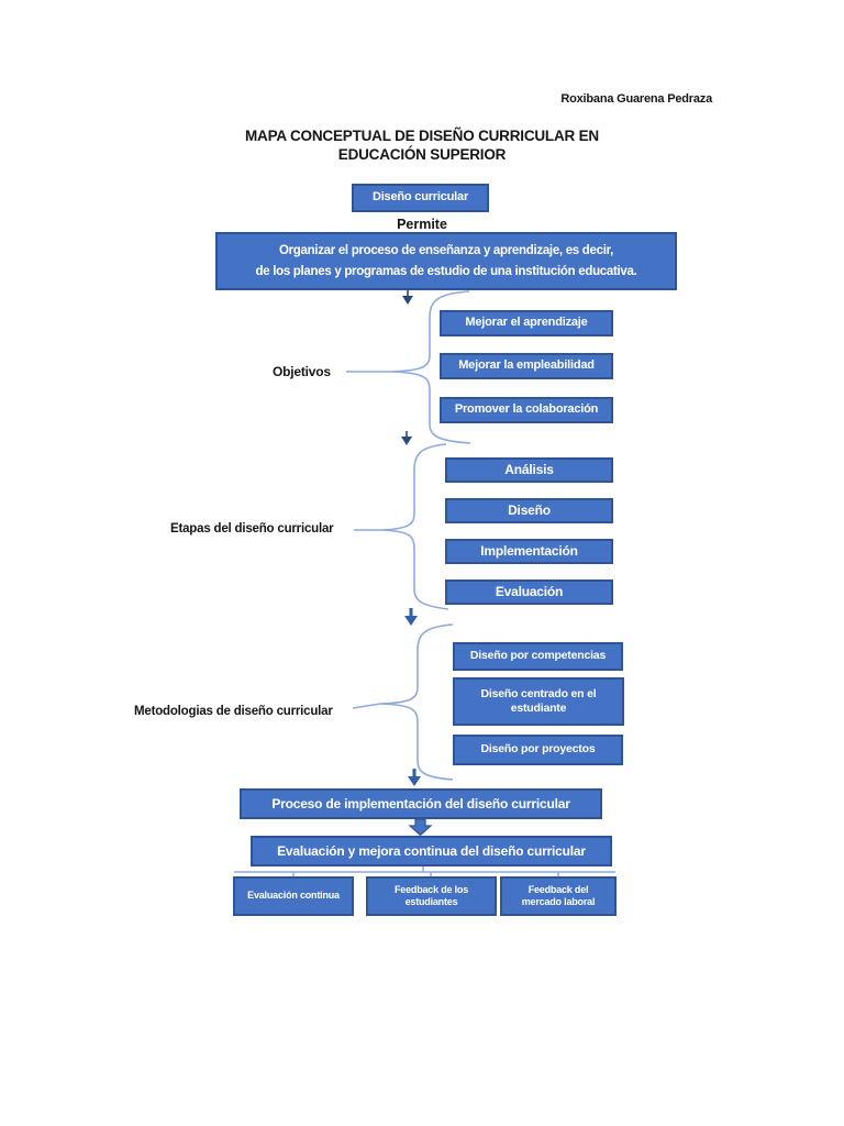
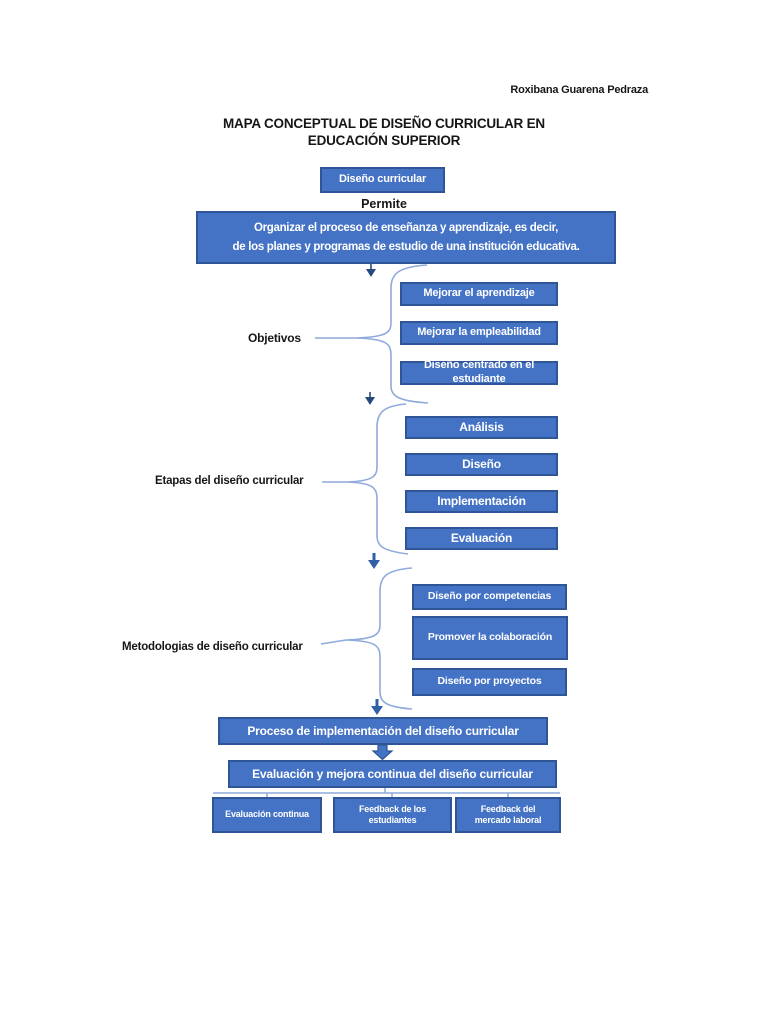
  Roxibana Guarena Pedraza
  MAPA CONCEPTUAL DE DISEÑO CURRICULAR EN
  EDUCACIÓN SUPERIOR
  Diseño curricular
  Permite
  Organizar el proceso de enseñanza y aprendizaje, es decir,
  de los planes y programas de estudio de una institución educativa.
  Objetivos
  Mejorar el aprendizaje
  Mejorar la empleabilidad
- Promover la colaboración
+ Diseño centrado en el estudiante
  Etapas del diseño curricular
  Análisis
  Diseño
  Implementación
  Evaluación
  Metodologias de diseño curricular
  Diseño por competencias
- Diseño centrado en el estudiante
+ Promover la colaboración
  Diseño por proyectos
  Proceso de implementación del diseño curricular
  Evaluación y mejora continua del diseño curricular
  Evaluación continua
  Feedback de los estudiantes
  Feedback del mercado laboral
